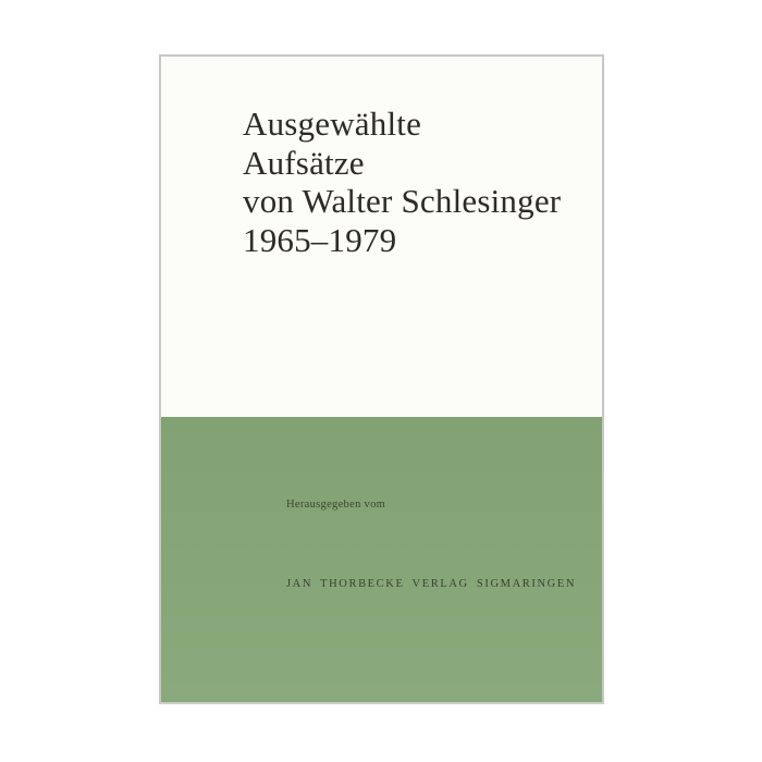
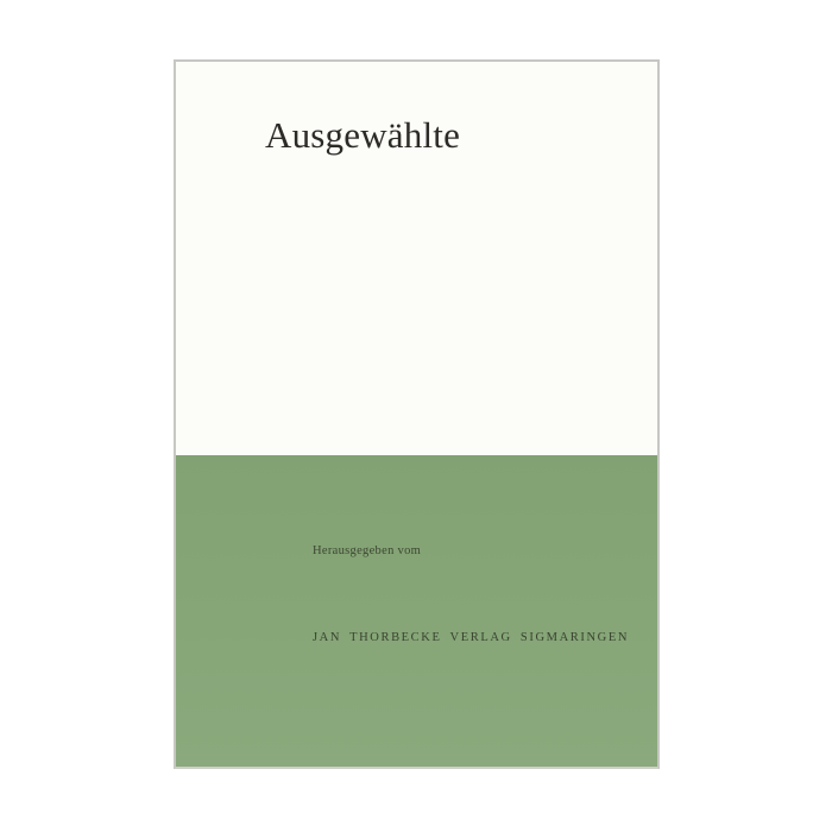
  Ausgewählte
- Aufsätze
- von Walter Schlesinger
- 1965–1979
  Herausgegeben vom
  JAN THORBECKE VERLAG SIGMARINGEN
